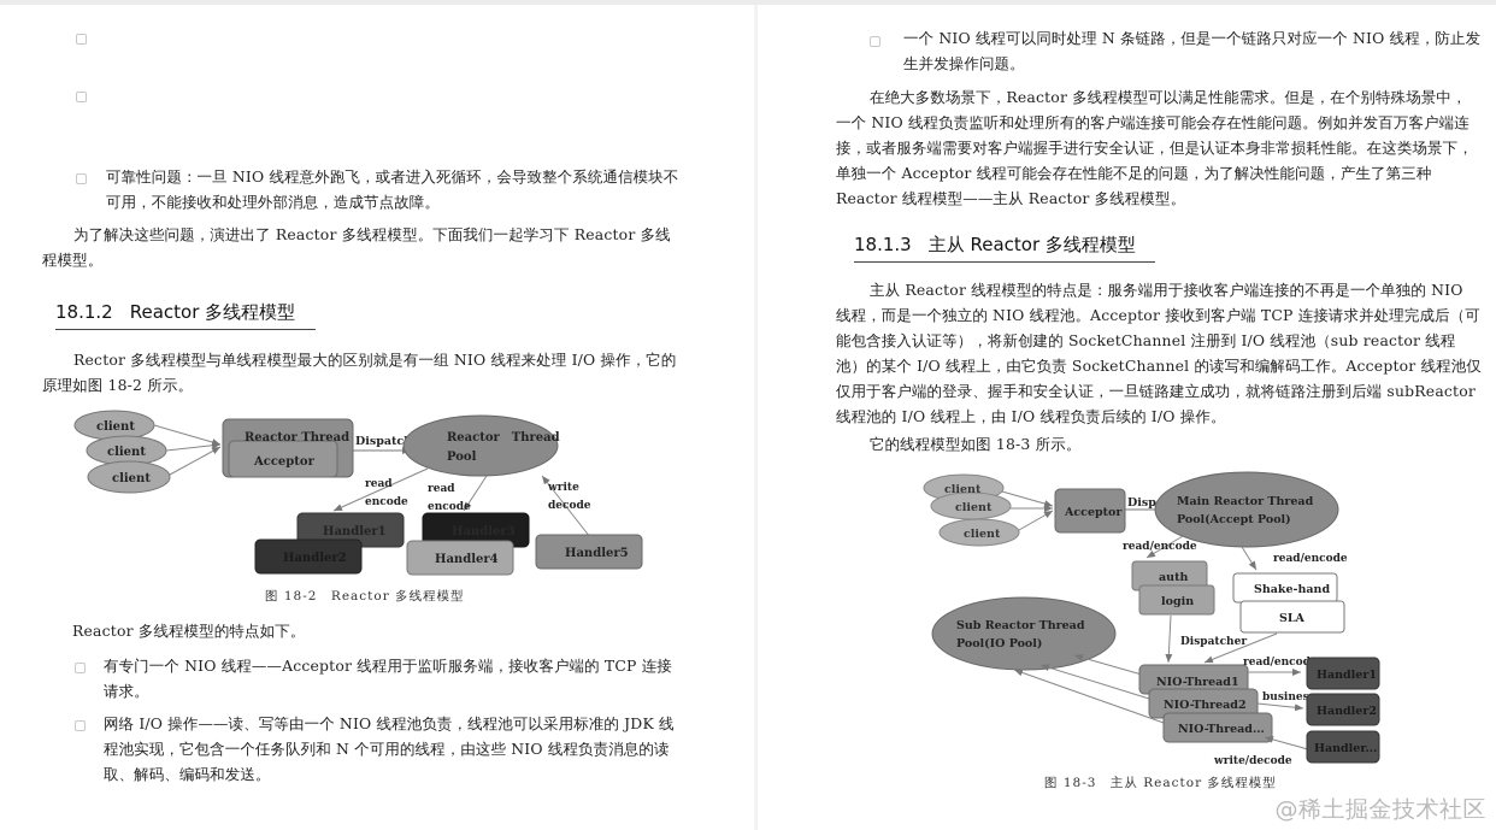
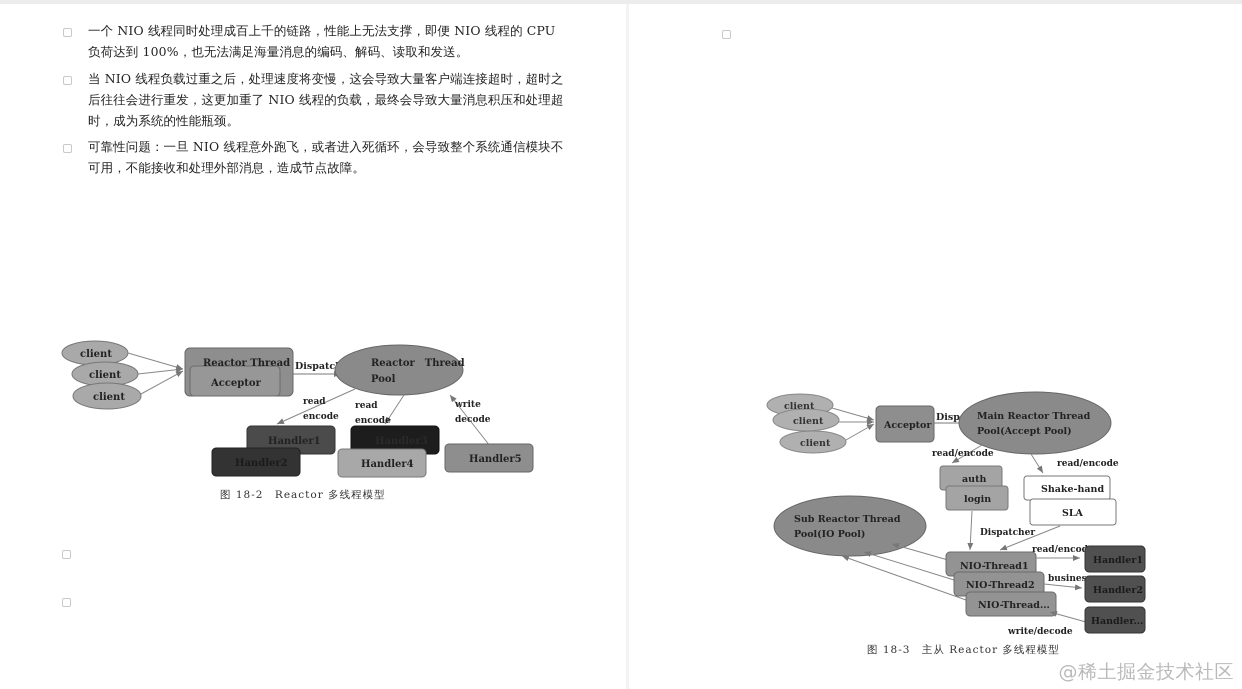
+ 一个 NIO 线程同时处理成百上千的链路，性能上无法支撑，即便 NIO 线程的 CPU 负荷达到 100%，也无法满足海量消息的编码、解码、读取和发送。
+ 当 NIO 线程负载过重之后，处理速度将变慢，这会导致大量客户端连接超时，超时之后往往会进行重发，这更加重了 NIO 线程的负载，最终会导致大量消息积压和处理超时，成为系统的性能瓶颈。
  可靠性问题：一旦 NIO 线程意外跑飞，或者进入死循环，会导致整个系统通信模块不可用，不能接收和处理外部消息，造成节点故障。
- 为了解决这些问题，演进出了 Reactor 多线程模型。下面我们一起学习下 Reactor 多线程模型。
- 18.1.2 Reactor 多线程模型
- Rector 多线程模型与单线程模型最大的区别就是有一组 NIO 线程来处理 I/O 操作，它的原理如图 18-2 所示。
  client
  client
  client
  Reactor Thread
  Acceptor
  Dispatc
  Reactor Thread
  Pool
  read
  encode
  read
  encode
  write
  decode
  Handler1
  Handler2
  Handler4
  Handler5
  图 18-2 Reactor 多线程模型
- Reactor 多线程模型的特点如下。
- 有专门一个 NIO 线程——Acceptor 线程用于监听服务端，接收客户端的 TCP 连接请求。
- 网络 I/O 操作——读、写等由一个 NIO 线程池负责，线程池可以采用标准的 JDK 线程池实现，它包含一个任务队列和 N 个可用的线程，由这些 NIO 线程负责消息的读取、解码、编码和发送。
- 一个 NIO 线程可以同时处理 N 条链路，但是一个链路只对应一个 NIO 线程，防止发生并发操作问题。
- 在绝大多数场景下，Reactor 多线程模型可以满足性能需求。但是，在个别特殊场景中，一个 NIO 线程负责监听和处理所有的客户端连接可能会存在性能问题。例如并发百万客户端连接，或者服务端需要对客户端握手进行安全认证，但是认证本身非常损耗性能。在这类场景下，单独一个 Acceptor 线程可能会存在性能不足的问题，为了解决性能问题，产生了第三种 Reactor 线程模型——主从 Reactor 多线程模型。
- 18.1.3 主从 Reactor 多线程模型
- 主从 Reactor 线程模型的特点是：服务端用于接收客户端连接的不再是一个单独的 NIO 线程，而是一个独立的 NIO 线程池。Acceptor 接收到客户端 TCP 连接请求并处理完成后（可能包含接入认证等），将新创建的 SocketChannel 注册到 I/O 线程池（sub reactor 线程池）的某个 I/O 线程上，由它负责 SocketChannel 的读写和编解码工作。Acceptor 线程池仅仅用于客户端的登录、握手和安全认证，一旦链路建立成功，就将链路注册到后端 subReactor 线程池的 I/O 线程上，由 I/O 线程负责后续的 I/O 操作。
- 它的线程模型如图 18-3 所示。
  client
  client
  client
  Acceptor
  Main Reactor Thread
  Pool(Accept Pool)
  read/encode
  auth
  login
  read/encode
  Shake-hand
  SLA
  Dispatcher
  Sub Reactor Thread
  Pool(IO Pool)
  NIO-Thread1
  NIO-Thread2
  NIO-Thread...
  read/enco
  busines
  write/decode
  Handler1
  Handler2
  Handler...
  图 18-3 主从 Reactor 多线程模型
  @稀土掘金技术社区
